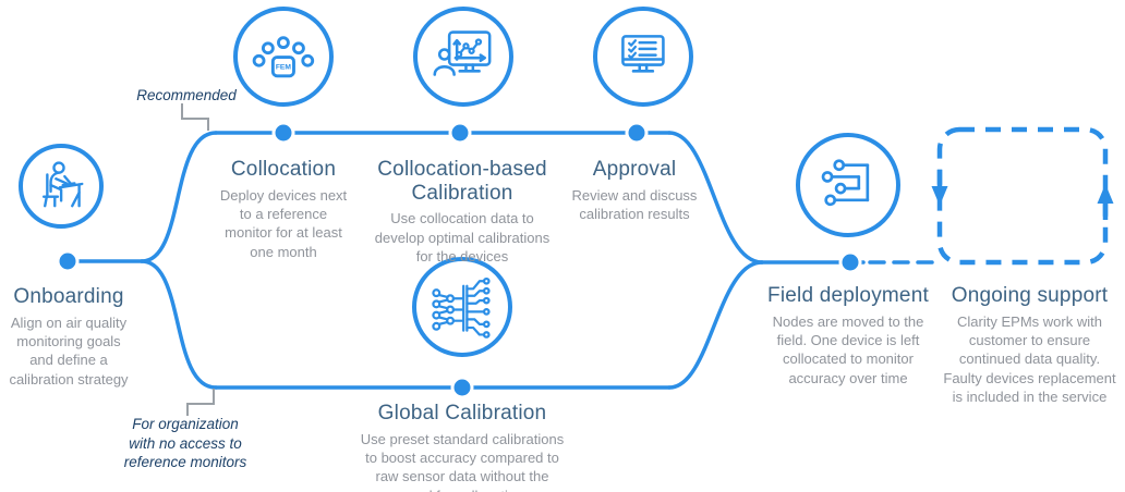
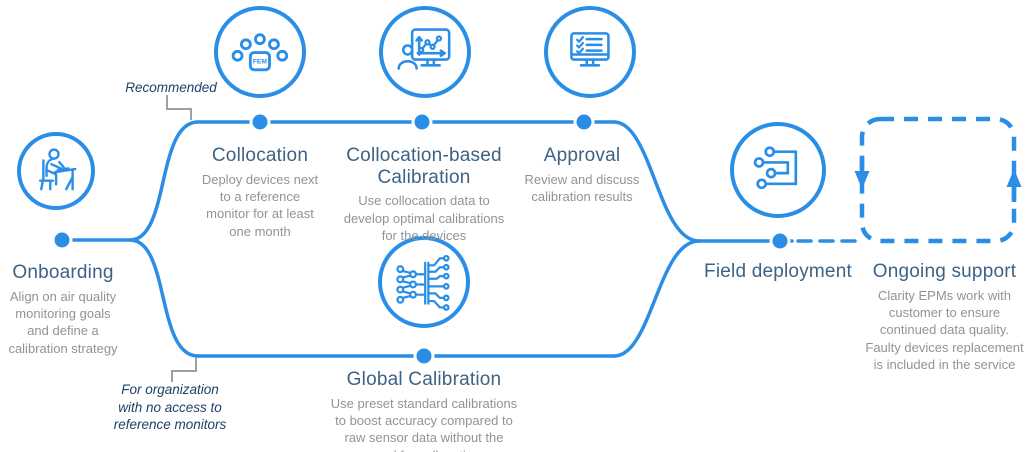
  Recommended
  For organization
  with no access to
  reference monitors
  Onboarding
  Align on air quality
  monitoring goals
  and define a
  calibration strategy
  Collocation
  Deploy devices next
  to a reference
  monitor for at least
  one month
  Collocation-based
  Calibration
  Use collocation data to
  develop optimal calibrations
  for the devices
  Approval
  Review and discuss
  calibration results
  Global Calibration
  Use preset standard calibrations
  to boost accuracy compared to
  raw sensor data without the
  Field deployment
- Nodes are moved to the
- field. One device is left
- collocated to monitor
- accuracy over time
  Ongoing support
  Clarity EPMs work with
  customer to ensure
  continued data quality.
  Faulty devices replacement
  is included in the service
